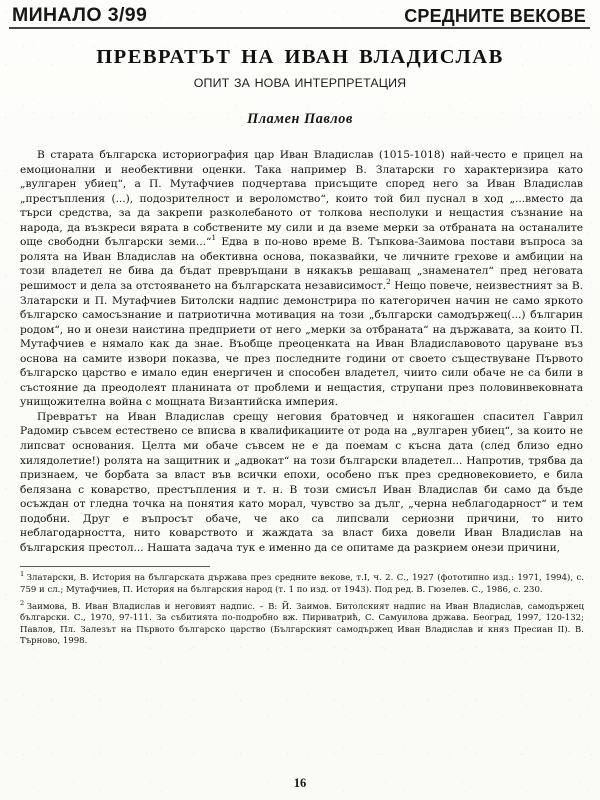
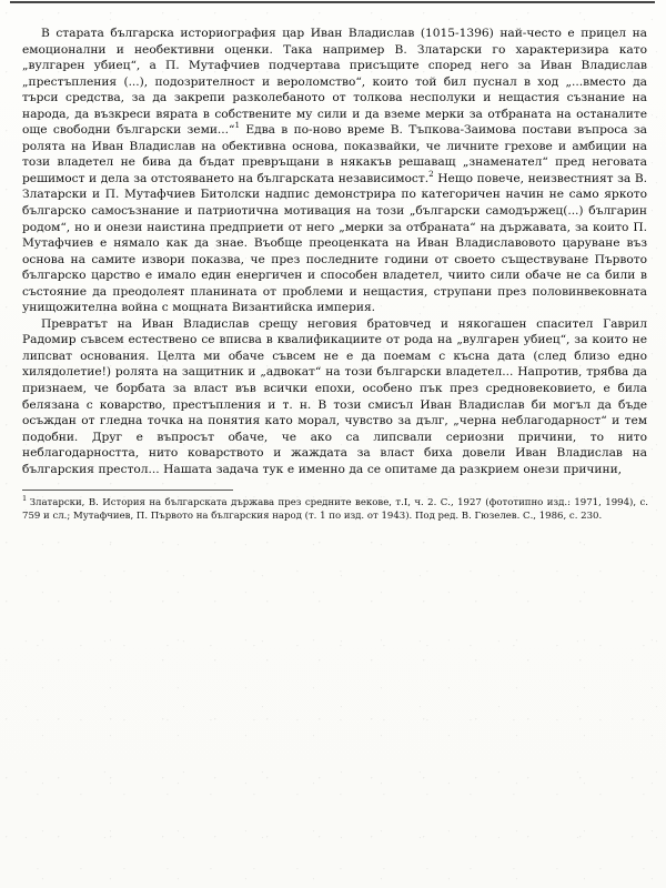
- МИНАЛО 3/99
- СРЕДНИТЕ ВЕКОВЕ
- ПРЕВРАТЪТ НА ИВАН ВЛАДИСЛАВ
- ОПИТ ЗА НОВА ИНТЕРПРЕТАЦИЯ
- Пламен Павлов
- В старата българска историография цар Иван Владислав (1015-1018) най-често е прицел на емоционални и необективни оценки. Така например В. Златарски го характеризира като „вулгарен убиец“, а П. Мутафчиев подчертава присъщите според него за Иван Владислав „престъпления (...), подозрителност и вероломство“, които той бил пуснал в ход „...вместо да търси средства, за да закрепи разколебаното от толкова несполуки и нещастия съзнание на народа, да възкреси вярата в собствените му сили и да вземе мерки за отбраната на останалите още свободни български земи...“1 Едва в по-ново време В. Тъпкова-Заимова постави въпроса за ролята на Иван Владислав на обективна основа, показвайки, че личните грехове и амбиции на този владетел не бива да бъдат превръщани в някакъв решаващ „знаменател“ пред неговата решимост и дела за отстояването на българската независимост.2 Нещо повече, неизвестният за В. Златарски и П. Мутафчиев Битолски надпис демонстрира по категоричен начин не само яркото българско самосъзнание и патриотична мотивация на този „български самодържец(...) българин родом“, но и онези наистина предприети от него „мерки за отбраната“ на държавата, за които П. Мутафчиев е нямало как да знае. Въобще преоценката на Иван Владиславовото царуване въз основа на самите извори показва, че през последните години от своето съществуване Първото българско царство е имало един енергичен и способен владетел, чиито сили обаче не са били в състояние да преодолеят планината от проблеми и нещастия, струпани през половинвековната унищожителна война с мощната Византийска империя.
+ В старата българска историография цар Иван Владислав (1015-1396) най-често е прицел на емоционални и необективни оценки. Така например В. Златарски го характеризира като „вулгарен убиец“, а П. Мутафчиев подчертава присъщите според него за Иван Владислав „престъпления (...), подозрителност и вероломство“, които той бил пуснал в ход „...вместо да търси средства, за да закрепи разколебаното от толкова несполуки и нещастия съзнание на народа, да възкреси вярата в собствените му сили и да вземе мерки за отбраната на останалите още свободни български земи...“1 Едва в по-ново време В. Тъпкова-Заимова постави въпроса за ролята на Иван Владислав на обективна основа, показвайки, че личните грехове и амбиции на този владетел не бива да бъдат превръщани в някакъв решаващ „знаменател“ пред неговата решимост и дела за отстояването на българската независимост.2 Нещо повече, неизвестният за В. Златарски и П. Мутафчиев Битолски надпис демонстрира по категоричен начин не само яркото българско самосъзнание и патриотична мотивация на този „български самодържец(...) българин родом“, но и онези наистина предприети от него „мерки за отбраната“ на държавата, за които П. Мутафчиев е нямало как да знае. Въобще преоценката на Иван Владиславовото царуване въз основа на самите извори показва, че през последните години от своето съществуване Първото българско царство е имало един енергичен и способен владетел, чиито сили обаче не са били в състояние да преодолеят планината от проблеми и нещастия, струпани през половинвековната унищожителна война с мощната Византийска империя.
- Превратът на Иван Владислав срещу неговия братовчед и някогашен спасител Гаврил Радомир съвсем естествено се вписва в квалификациите от рода на „вулгарен убиец“, за които не липсват основания. Целта ми обаче съвсем не е да поемам с късна дата (след близо едно хилядолетие!) ролята на защитник и „адвокат“ на този български владетел... Напротив, трябва да признаем, че борбата за власт във всички епохи, особено пък през средновековието, е била белязана с коварство, престъпления и т. н. В този смисъл Иван Владислав би само да бъде осъждан от гледна точка на понятия като морал, чувство за дълг, „черна неблагодарност“ и тем подобни. Друг е въпросът обаче, че ако са липсвали сериозни причини, то нито неблагодарността, нито коварството и жаждата за власт биха довели Иван Владислав на българския престол... Нашата задача тук е именно да се опитаме да разкрием онези причини,
+ Превратът на Иван Владислав срещу неговия братовчед и някогашен спасител Гаврил Радомир съвсем естествено се вписва в квалификациите от рода на „вулгарен убиец“, за които не липсват основания. Целта ми обаче съвсем не е да поемам с късна дата (след близо едно хилядолетие!) ролята на защитник и „адвокат“ на този български владетел... Напротив, трябва да признаем, че борбата за власт във всички епохи, особено пък през средновековието, е била белязана с коварство, престъпления и т. н. В този смисъл Иван Владислав би могъл да бъде осъждан от гледна точка на понятия като морал, чувство за дълг, „черна неблагодарност“ и тем подобни. Друг е въпросът обаче, че ако са липсвали сериозни причини, то нито неблагодарността, нито коварството и жаждата за власт биха довели Иван Владислав на българския престол... Нашата задача тук е именно да се опитаме да разкрием онези причини,
- 1Златарски, В. История на българската държава през средните векове, т.I, ч. 2. С., 1927 (фототипно изд.: 1971, 1994), с. 759 и сл.; Мутафчиев, П. История на българския народ (т. 1 по изд. от 1943). Под ред. В. Гюзелев. С., 1986, с. 230.
+ 1Златарски, В. История на българската държава през средните векове, т.I, ч. 2. С., 1927 (фототипно изд.: 1971, 1994), с. 759 и сл.; Мутафчиев, П. Първото на българския народ (т. 1 по изд. от 1943). Под ред. В. Гюзелев. С., 1986, с. 230.
- 2Заимова, В. Иван Владислав и неговият надпис. – В: Й. Заимов. Битолският надпис на Иван Владислав, самодържец български. С., 1970, 97-111. За събитията по-подробно вж. Пириватрић, С. Самуилова држава. Београд, 1997, 120-132; Павлов, Пл. Залезът на Първото българско царство (Българският самодържец Иван Владислав и княз Пресиан II). В. Търново, 1998.
- 16
